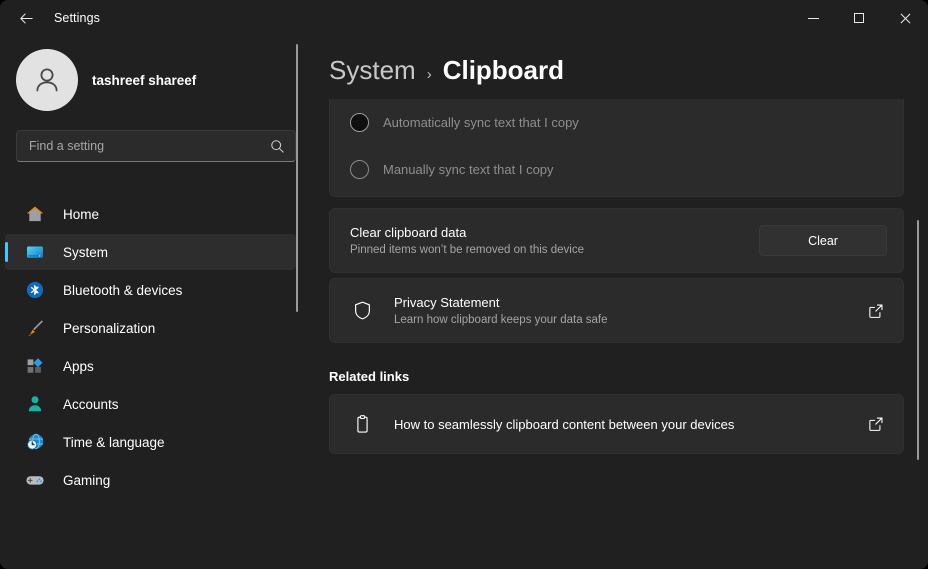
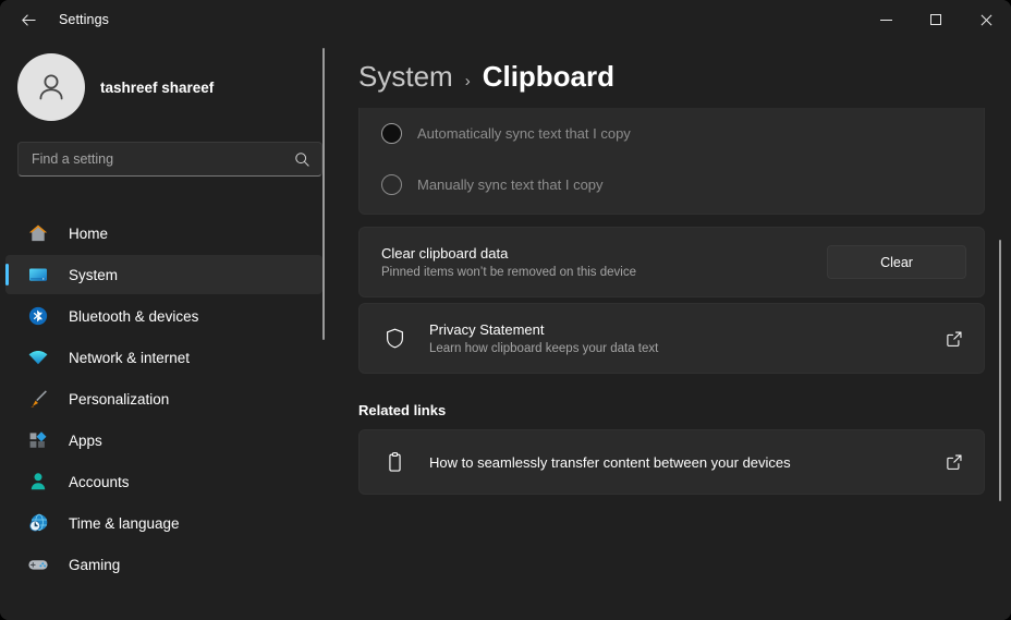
  Settings
  tashreef shareef
  Find a setting
  Home
  System
  Bluetooth & devices
+ Network & internet
  Personalization
  Apps
  Accounts
  Time & language
  Gaming
  System
  ›
  Clipboard
  Automatically sync text that I copy
  Manually sync text that I copy
  Clear clipboard data
  Pinned items won’t be removed on this device
  Clear
  Privacy Statement
- Learn how clipboard keeps your data safe
+ Learn how clipboard keeps your data text
  Related links
- How to seamlessly clipboard content between your devices
+ How to seamlessly transfer content between your devices
